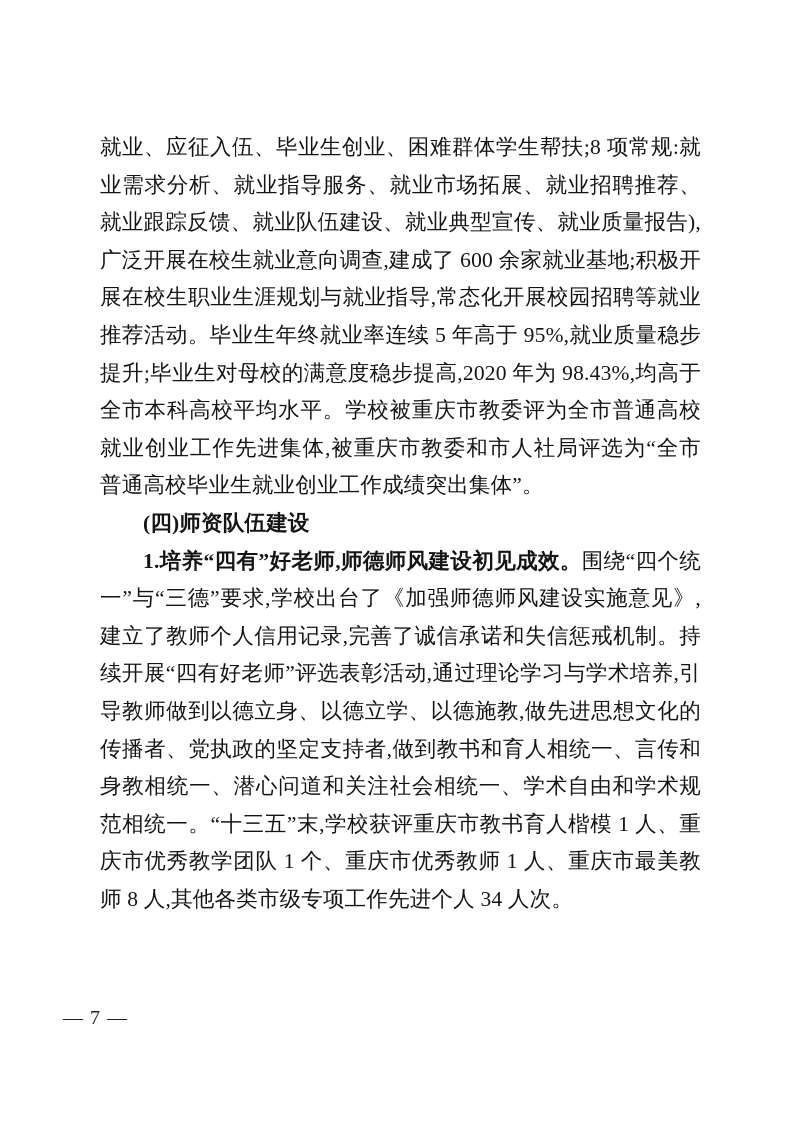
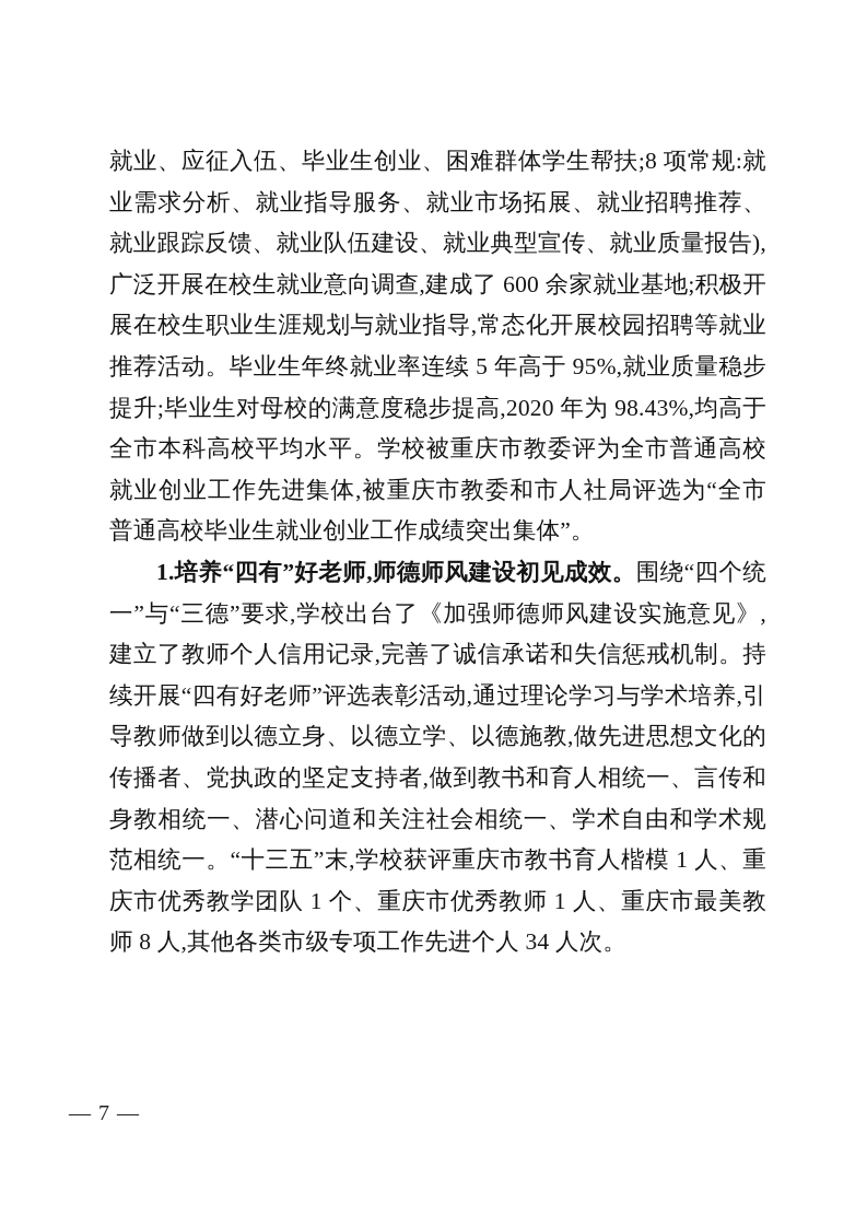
  就业、应征入伍、毕业生创业、困难群体学生帮扶;8 项常规:就业需求分析、就业指导服务、就业市场拓展、就业招聘推荐、就业跟踪反馈、就业队伍建设、就业典型宣传、就业质量报告),广泛开展在校生就业意向调查,建成了 600 余家就业基地;积极开展在校生职业生涯规划与就业指导,常态化开展校园招聘等就业推荐活动。毕业生年终就业率连续 5 年高于 95%,就业质量稳步提升;毕业生对母校的满意度稳步提高,2020 年为 98.43%,均高于全市本科高校平均水平。学校被重庆市教委评为全市普通高校就业创业工作先进集体,被重庆市教委和市人社局评选为“全市普通高校毕业生就业创业工作成绩突出集体”。
- (四)师资队伍建设
  1.培养“四有”好老师,师德师风建设初见成效。围绕“四个统一”与“三德”要求,学校出台了《加强师德师风建设实施意见》,建立了教师个人信用记录,完善了诚信承诺和失信惩戒机制。持续开展“四有好老师”评选表彰活动,通过理论学习与学术培养,引导教师做到以德立身、以德立学、以德施教,做先进思想文化的传播者、党执政的坚定支持者,做到教书和育人相统一、言传和身教相统一、潜心问道和关注社会相统一、学术自由和学术规范相统一。“十三五”末,学校获评重庆市教书育人楷模 1 人、重庆市优秀教学团队 1 个、重庆市优秀教师 1 人、重庆市最美教师 8 人,其他各类市级专项工作先进个人 34 人次。
  — 7 —
